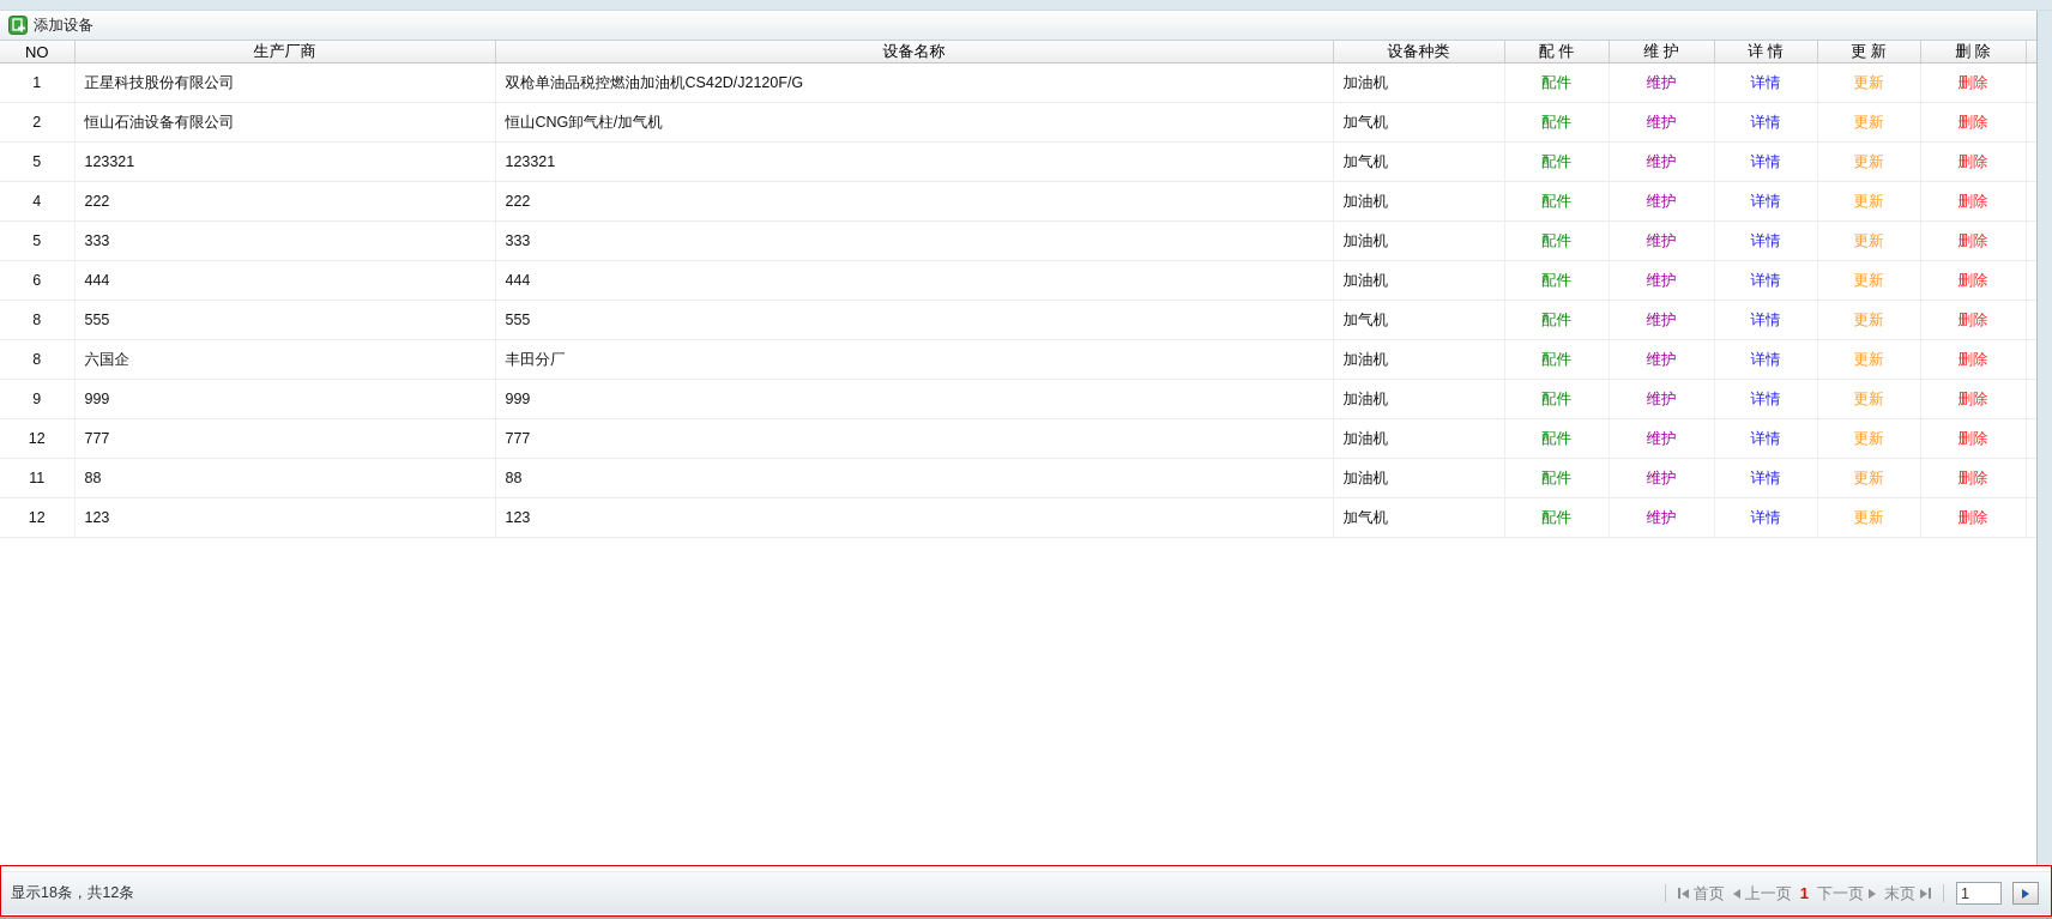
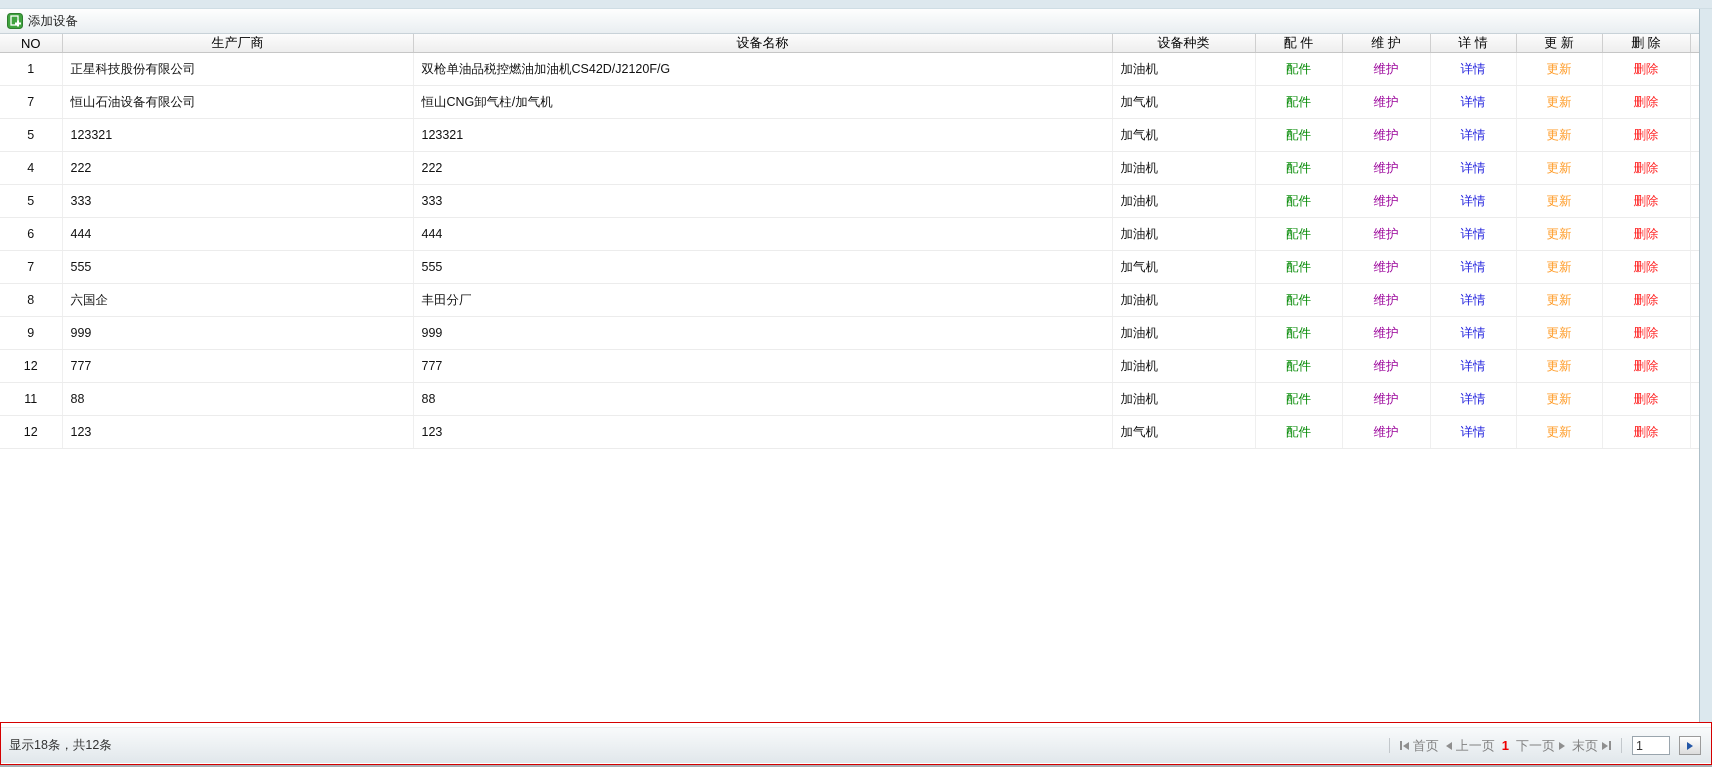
  添加设备
  NO	生产厂商	设备名称	设备种类	配 件	维 护	详 情	更 新	删 除
  1	正星科技股份有限公司	双枪单油品税控燃油加油机CS42D/J2120F/G	加油机	配件	维护	详情	更新	删除
- 2	恒山石油设备有限公司	恒山CNG卸气柱/加气机	加气机	配件	维护	详情	更新	删除
+ 7	恒山石油设备有限公司	恒山CNG卸气柱/加气机	加气机	配件	维护	详情	更新	删除
  5	123321	123321	加气机	配件	维护	详情	更新	删除
  4	222	222	加油机	配件	维护	详情	更新	删除
  5	333	333	加油机	配件	维护	详情	更新	删除
  6	444	444	加油机	配件	维护	详情	更新	删除
- 8	555	555	加气机	配件	维护	详情	更新	删除
+ 7	555	555	加气机	配件	维护	详情	更新	删除
  8	六国企	丰田分厂	加油机	配件	维护	详情	更新	删除
  9	999	999	加油机	配件	维护	详情	更新	删除
  12	777	777	加油机	配件	维护	详情	更新	删除
  11	88	88	加油机	配件	维护	详情	更新	删除
  12	123	123	加气机	配件	维护	详情	更新	删除
  显示18条，共12条
  首页
  上一页
  1
  下一页
  末页
  1
